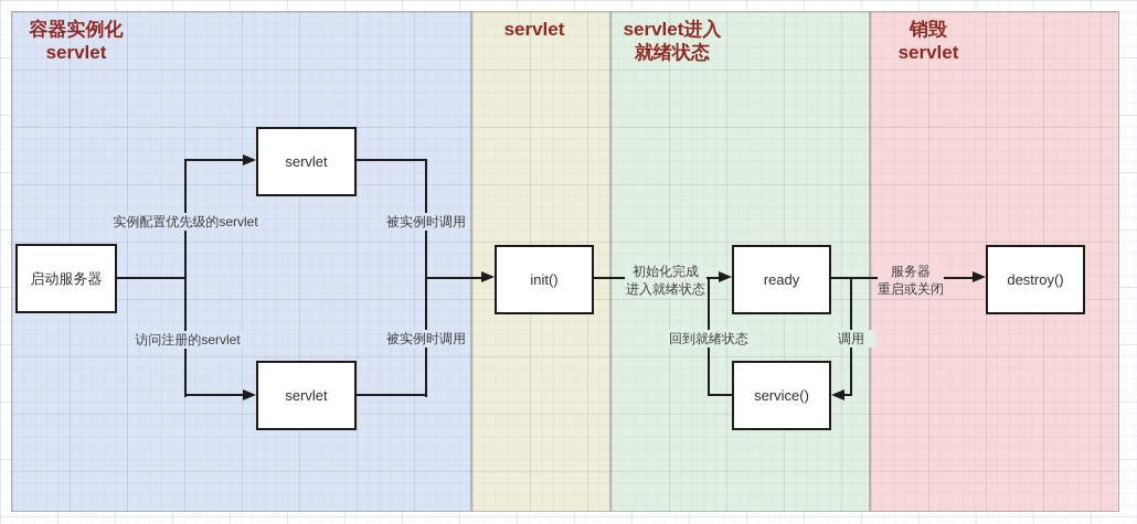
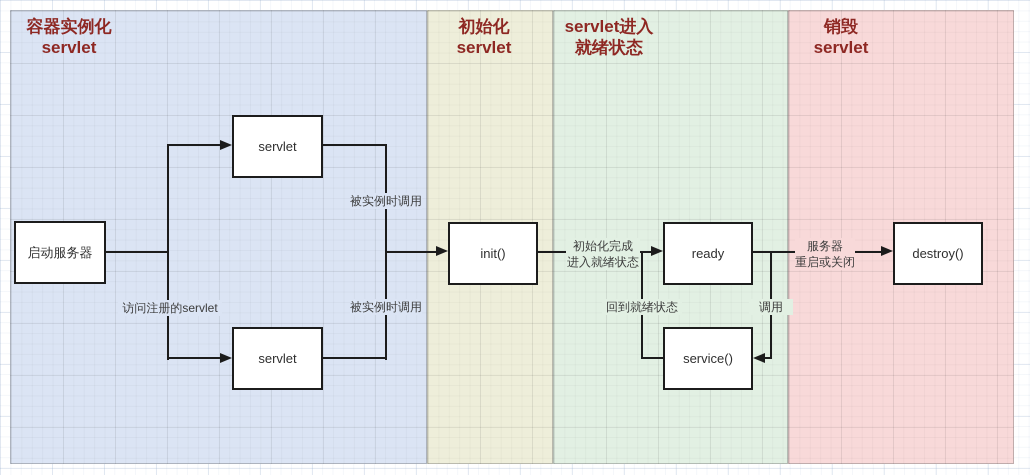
  容器实例化
  servlet
+ 初始化
  servlet
  servlet进入
  就绪状态
  销毁
  servlet
- 实例配置优先级的servlet
  访问注册的servlet
  被实例时调用
  被实例时调用
  初始化完成
  进入就绪状态
  回到就绪状态
  调用
  服务器
  重启或关闭
  启动服务器
  servlet
  servlet
  init()
  ready
  service()
  destroy()
